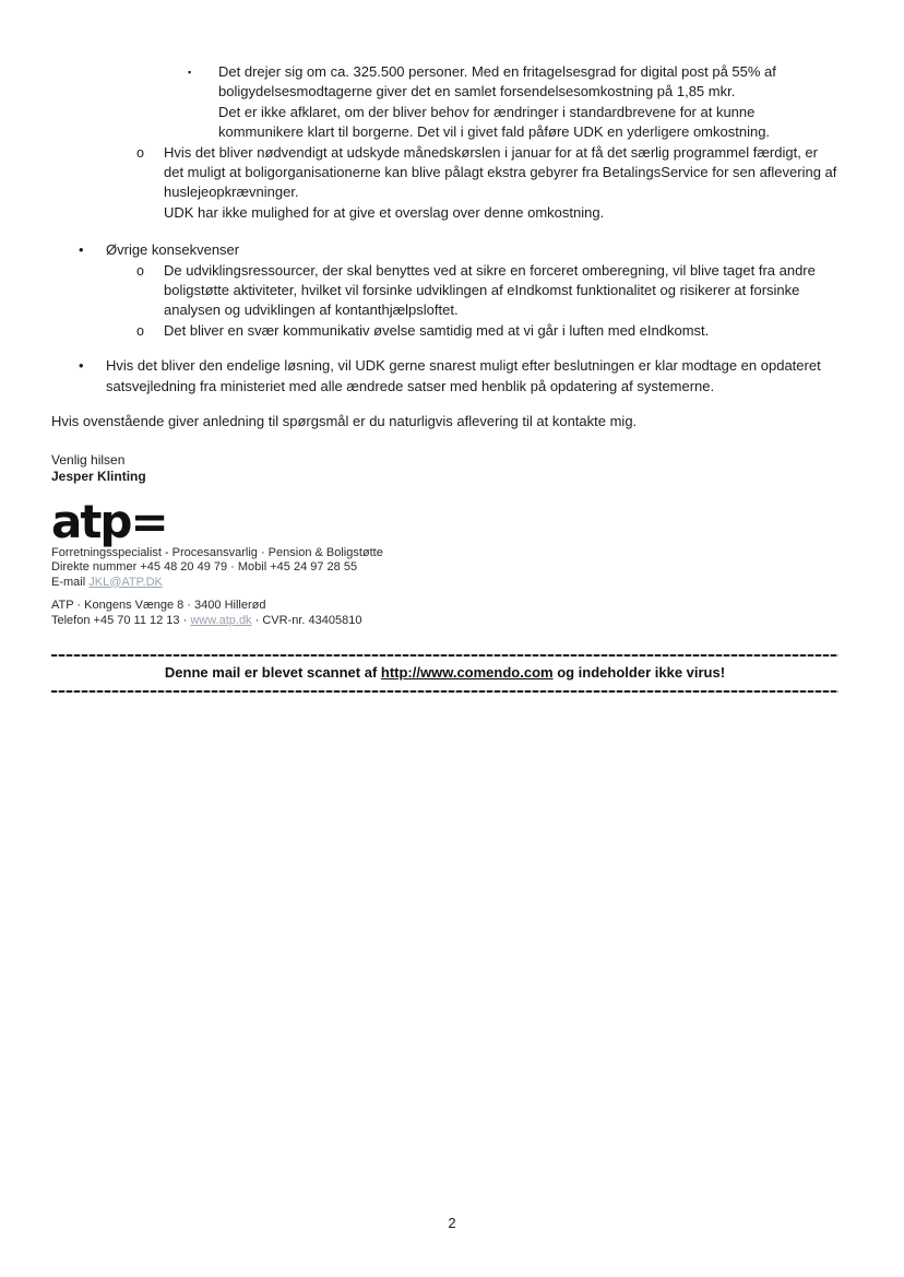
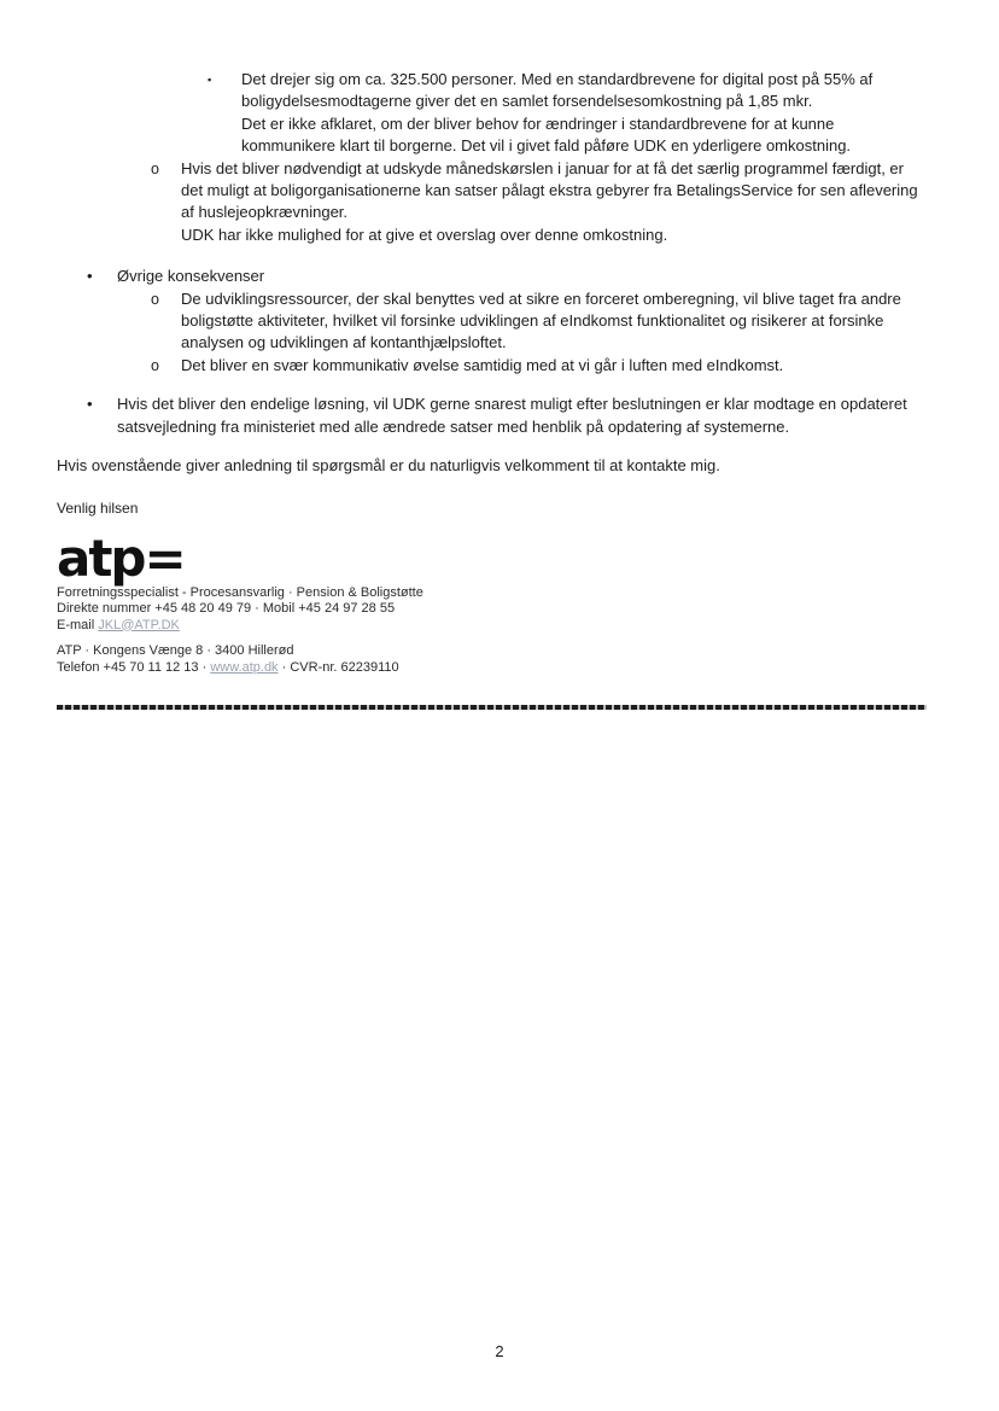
  ▪
- Det drejer sig om ca. 325.500 personer. Med en fritagelsesgrad for digital post på 55% af boligydelsesmodtagerne giver det en samlet forsendelsesomkostning på 1,85 mkr.
+ Det drejer sig om ca. 325.500 personer. Med en standardbrevene for digital post på 55% af boligydelsesmodtagerne giver det en samlet forsendelsesomkostning på 1,85 mkr.
  Det er ikke afklaret, om der bliver behov for ændringer i standardbrevene for at kunne kommunikere klart til borgerne. Det vil i givet fald påføre UDK en yderligere omkostning.
  o
- Hvis det bliver nødvendigt at udskyde månedskørslen i januar for at få det særlig programmel færdigt, er det muligt at boligorganisationerne kan blive pålagt ekstra gebyrer fra BetalingsService for sen aflevering af huslejeopkrævninger.
+ Hvis det bliver nødvendigt at udskyde månedskørslen i januar for at få det særlig programmel færdigt, er det muligt at boligorganisationerne kan satser pålagt ekstra gebyrer fra BetalingsService for sen aflevering af huslejeopkrævninger.
  UDK har ikke mulighed for at give et overslag over denne omkostning.
  •
  Øvrige konsekvenser
  o
  De udviklingsressourcer, der skal benyttes ved at sikre en forceret omberegning, vil blive taget fra andre boligstøtte aktiviteter, hvilket vil forsinke udviklingen af eIndkomst funktionalitet og risikerer at forsinke analysen og udviklingen af kontanthjælpsloftet.
  o
  Det bliver en svær kommunikativ øvelse samtidig med at vi går i luften med eIndkomst.
  •
  Hvis det bliver den endelige løsning, vil UDK gerne snarest muligt efter beslutningen er klar modtage en opdateret satsvejledning fra ministeriet med alle ændrede satser med henblik på opdatering af systemerne.
- Hvis ovenstående giver anledning til spørgsmål er du naturligvis aflevering til at kontakte mig.
+ Hvis ovenstående giver anledning til spørgsmål er du naturligvis velkomment til at kontakte mig.
  Venlig hilsen
- Jesper Klinting
  atp=
  Forretningsspecialist - Procesansvarlig · Pension & Boligstøtte
  Direkte nummer +45 48 20 49 79 · Mobil +45 24 97 28 55
  E-mail JKL@ATP.DK
  ATP · Kongens Vænge 8 · 3400 Hillerød
- Telefon +45 70 11 12 13 · www.atp.dk · CVR-nr. 43405810
+ Telefon +45 70 11 12 13 · www.atp.dk · CVR-nr. 62239110
- Denne mail er blevet scannet af http://www.comendo.com og indeholder ikke virus!
  2
